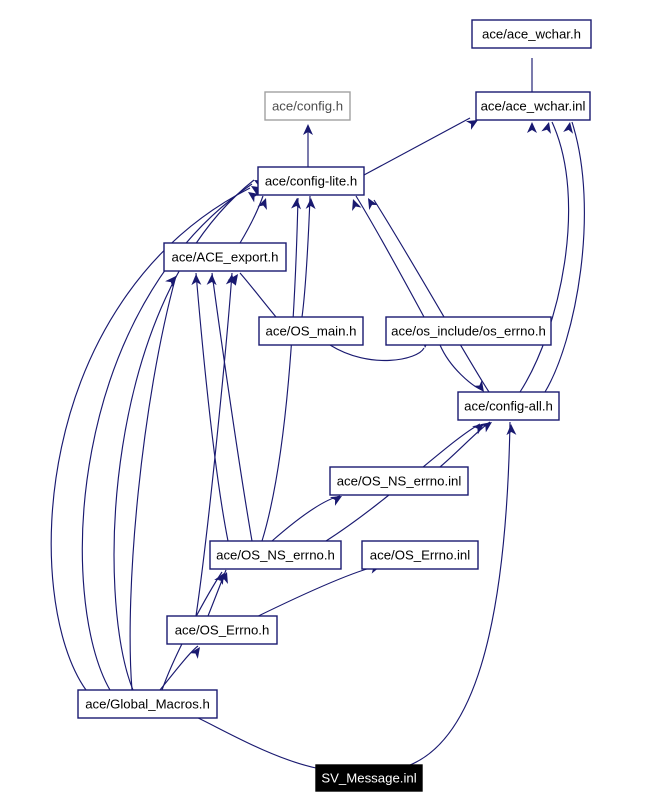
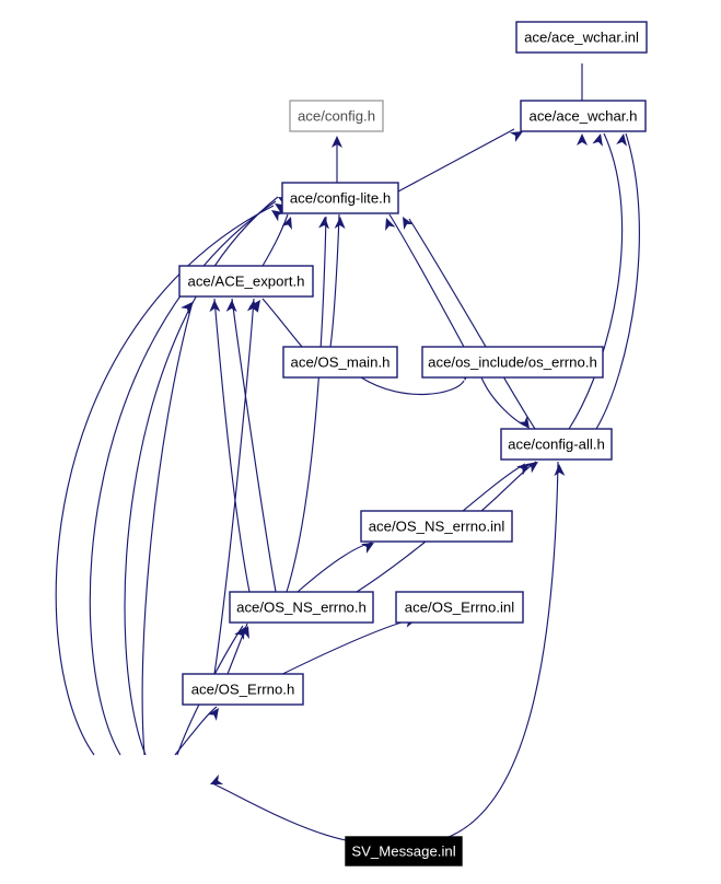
- ace/ace_wchar.h
+ ace/ace_wchar.inl
  ace/config.h
- ace/ace_wchar.inl
+ ace/ace_wchar.h
  ace/config-lite.h
  ace/ACE_export.h
  ace/OS_main.h
  ace/os_include/os_errno.h
  ace/config-all.h
  ace/OS_NS_errno.inl
  ace/OS_NS_errno.h
  ace/OS_Errno.inl
  ace/OS_Errno.h
- ace/Global_Macros.h
  SV_Message.inl
